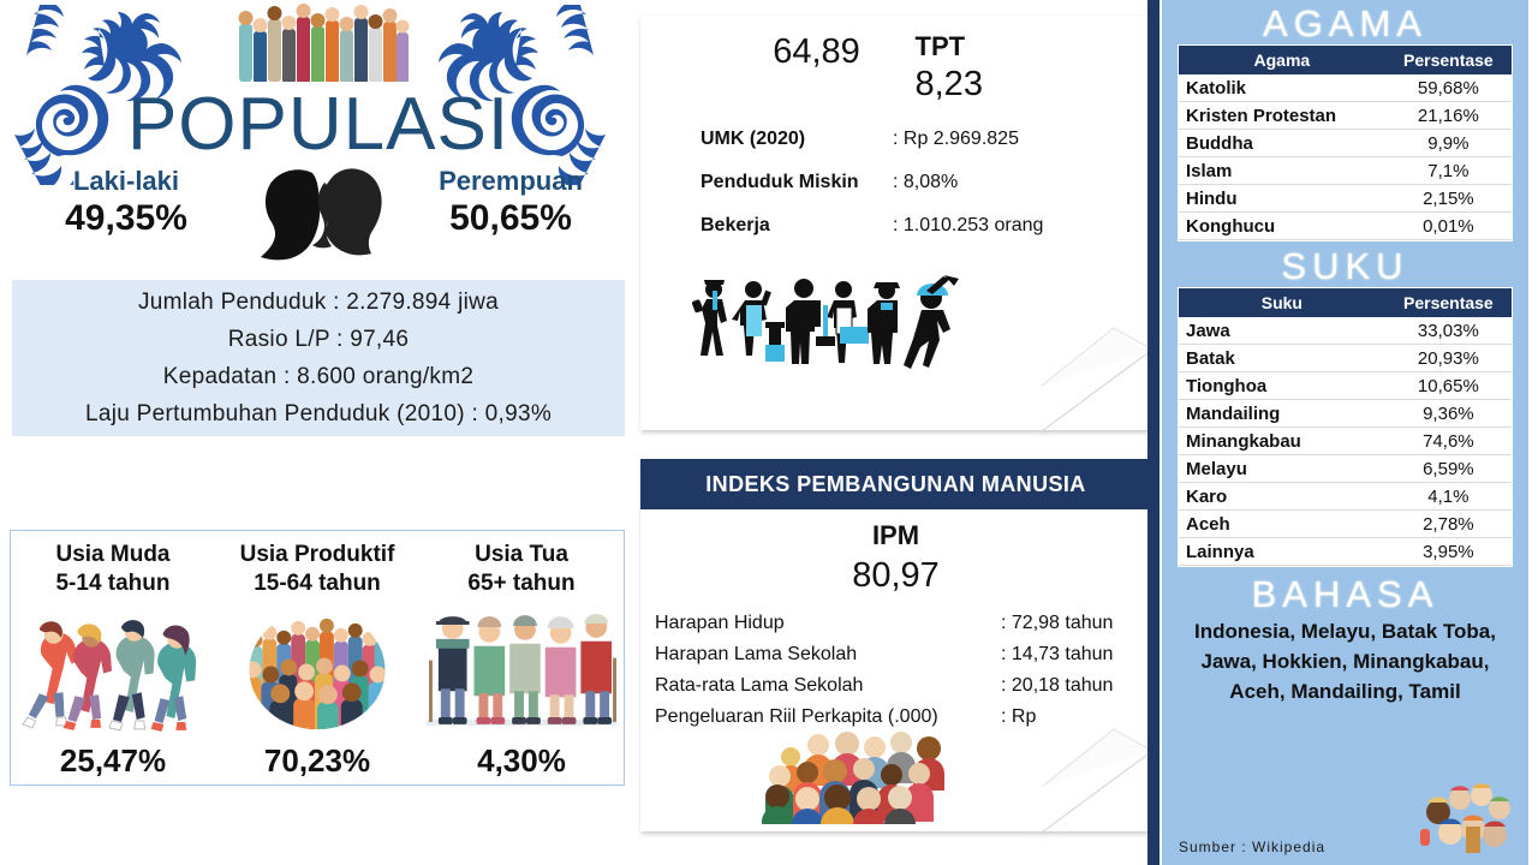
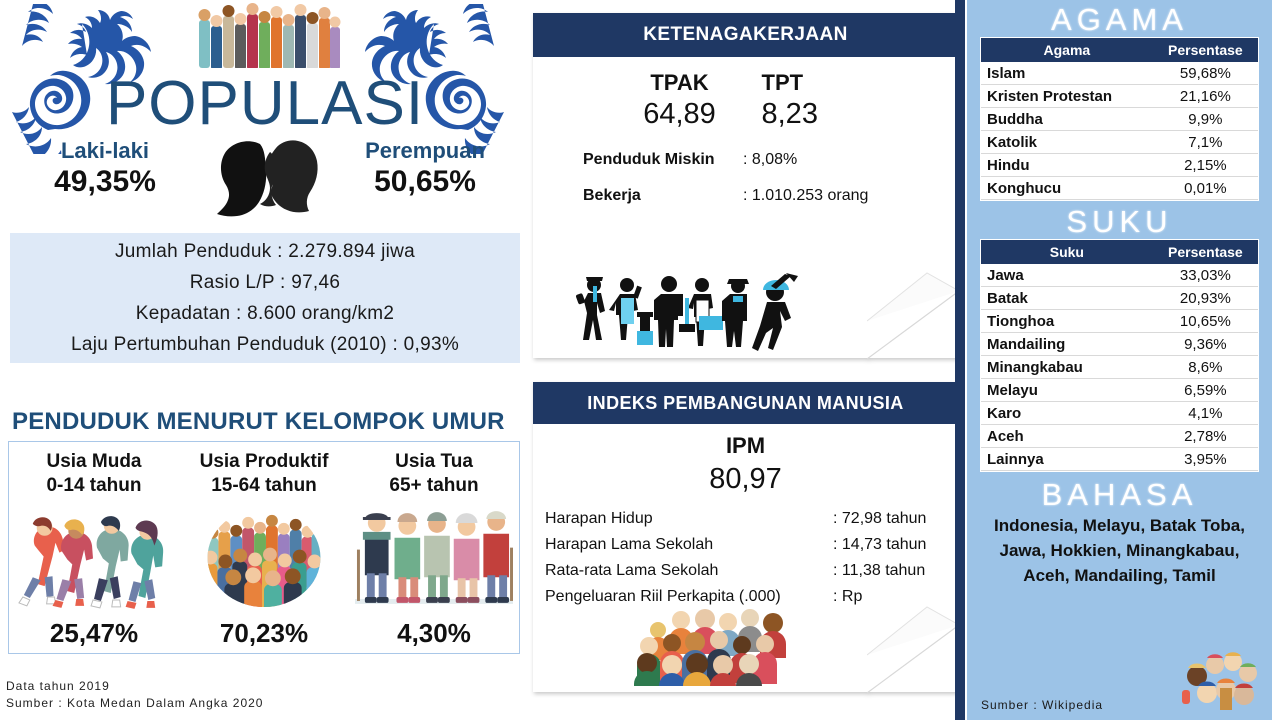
  POPULASI
  Laki-laki
  49,35%
  Perempuan
  50,65%
  Jumlah Penduduk : 2.279.894 jiwa
  Rasio L/P : 97,46
  Kepadatan : 8.600 orang/km2
  Laju Pertumbuhan Penduduk (2010) : 0,93%
+ PENDUDUK MENURUT KELOMPOK UMUR
  Usia Muda
- 5-14 tahun
+ 0-14 tahun
  25,47%
  Usia Produktif
  15-64 tahun
  70,23%
  Usia Tua
  65+ tahun
  4,30%
+ Data tahun 2019
+ Sumber : Kota Medan Dalam Angka 2020
+ KETENAGAKERJAAN
+ TPAK
  64,89
  TPT
  8,23
- UMK (2020)
- : Rp 2.969.825
  Penduduk Miskin
  : 8,08%
  Bekerja
  : 1.010.253 orang
  INDEKS PEMBANGUNAN MANUSIA
  IPM
  80,97
  Harapan Hidup
  : 72,98 tahun
  Harapan Lama Sekolah
  : 14,73 tahun
  Rata-rata Lama Sekolah
- : 20,18 tahun
+ : 11,38 tahun
  Pengeluaran Riil Perkapita (.000)
  AGAMA
  Agama	Persentase
- Katolik	59,68%
+ Islam	59,68%
  Kristen Protestan	21,16%
  Buddha	9,9%
- Islam	7,1%
+ Katolik	7,1%
  Hindu	2,15%
  Konghucu	0,01%
  SUKU
  Suku	Persentase
  Jawa	33,03%
  Batak	20,93%
  Tionghoa	10,65%
  Mandailing	9,36%
- Minangkabau	74,6%
+ Minangkabau	8,6%
  Melayu	6,59%
  Karo	4,1%
  Aceh	2,78%
  Lainnya	3,95%
  BAHASA
  Indonesia, Melayu, Batak Toba,
  Jawa, Hokkien, Minangkabau,
  Aceh, Mandailing, Tamil
  Sumber : Wikipedia
